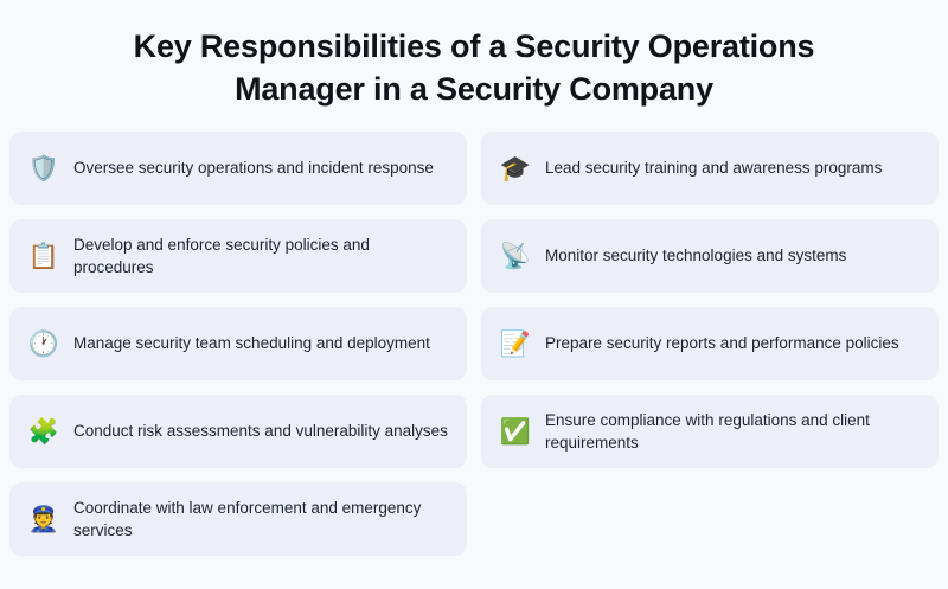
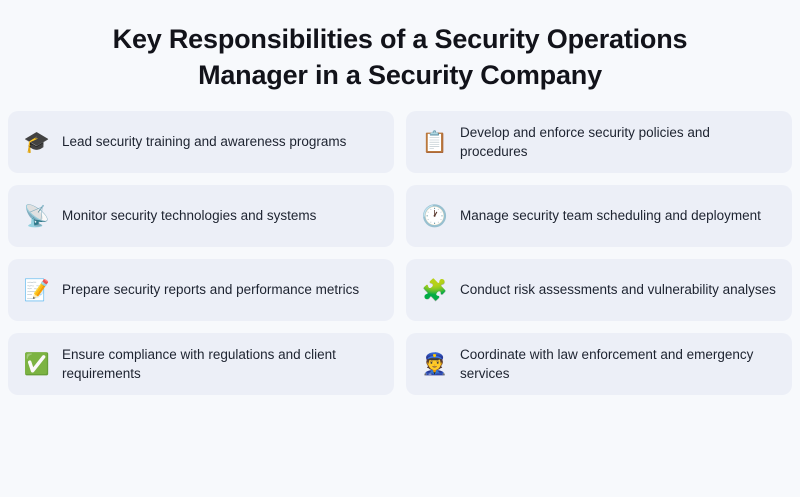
  Key Responsibilities of a Security Operations Manager in a Security Company
- 🛡️
- Oversee security operations and incident response
  🎓
  Lead security training and awareness programs
  📋
  Develop and enforce security policies and procedures
  📡
  Monitor security technologies and systems
  🕐
  Manage security team scheduling and deployment
  📝
- Prepare security reports and performance policies
+ Prepare security reports and performance metrics
  🧩
  Conduct risk assessments and vulnerability analyses
  ✅
  Ensure compliance with regulations and client requirements
  👮
  Coordinate with law enforcement and emergency services
